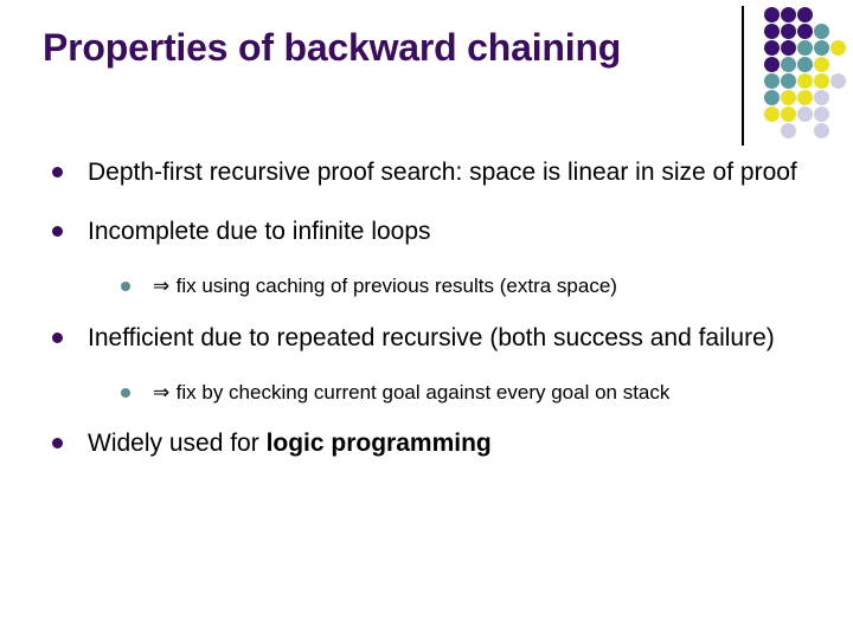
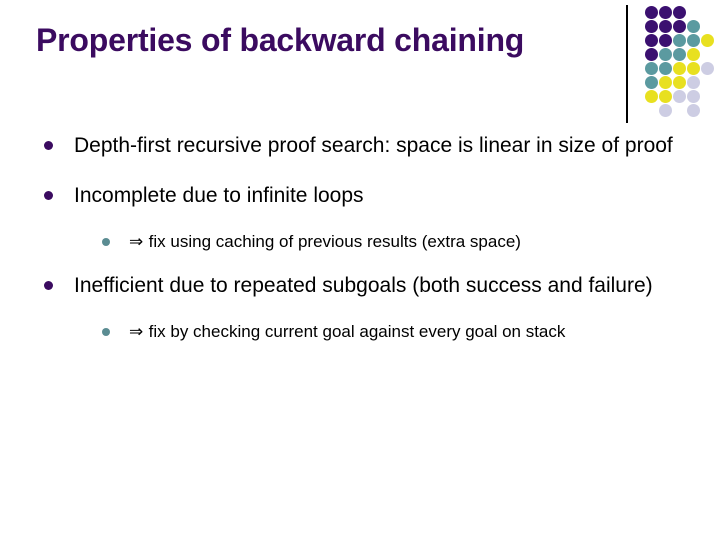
  Properties of backward chaining
  Depth-first recursive proof search: space is linear in size of proof
  Incomplete due to infinite loops
  ⇒ fix using caching of previous results (extra space)
- Inefficient due to repeated recursive (both success and failure)
+ Inefficient due to repeated subgoals (both success and failure)
  ⇒ fix by checking current goal against every goal on stack
- Widely used for logic programming
